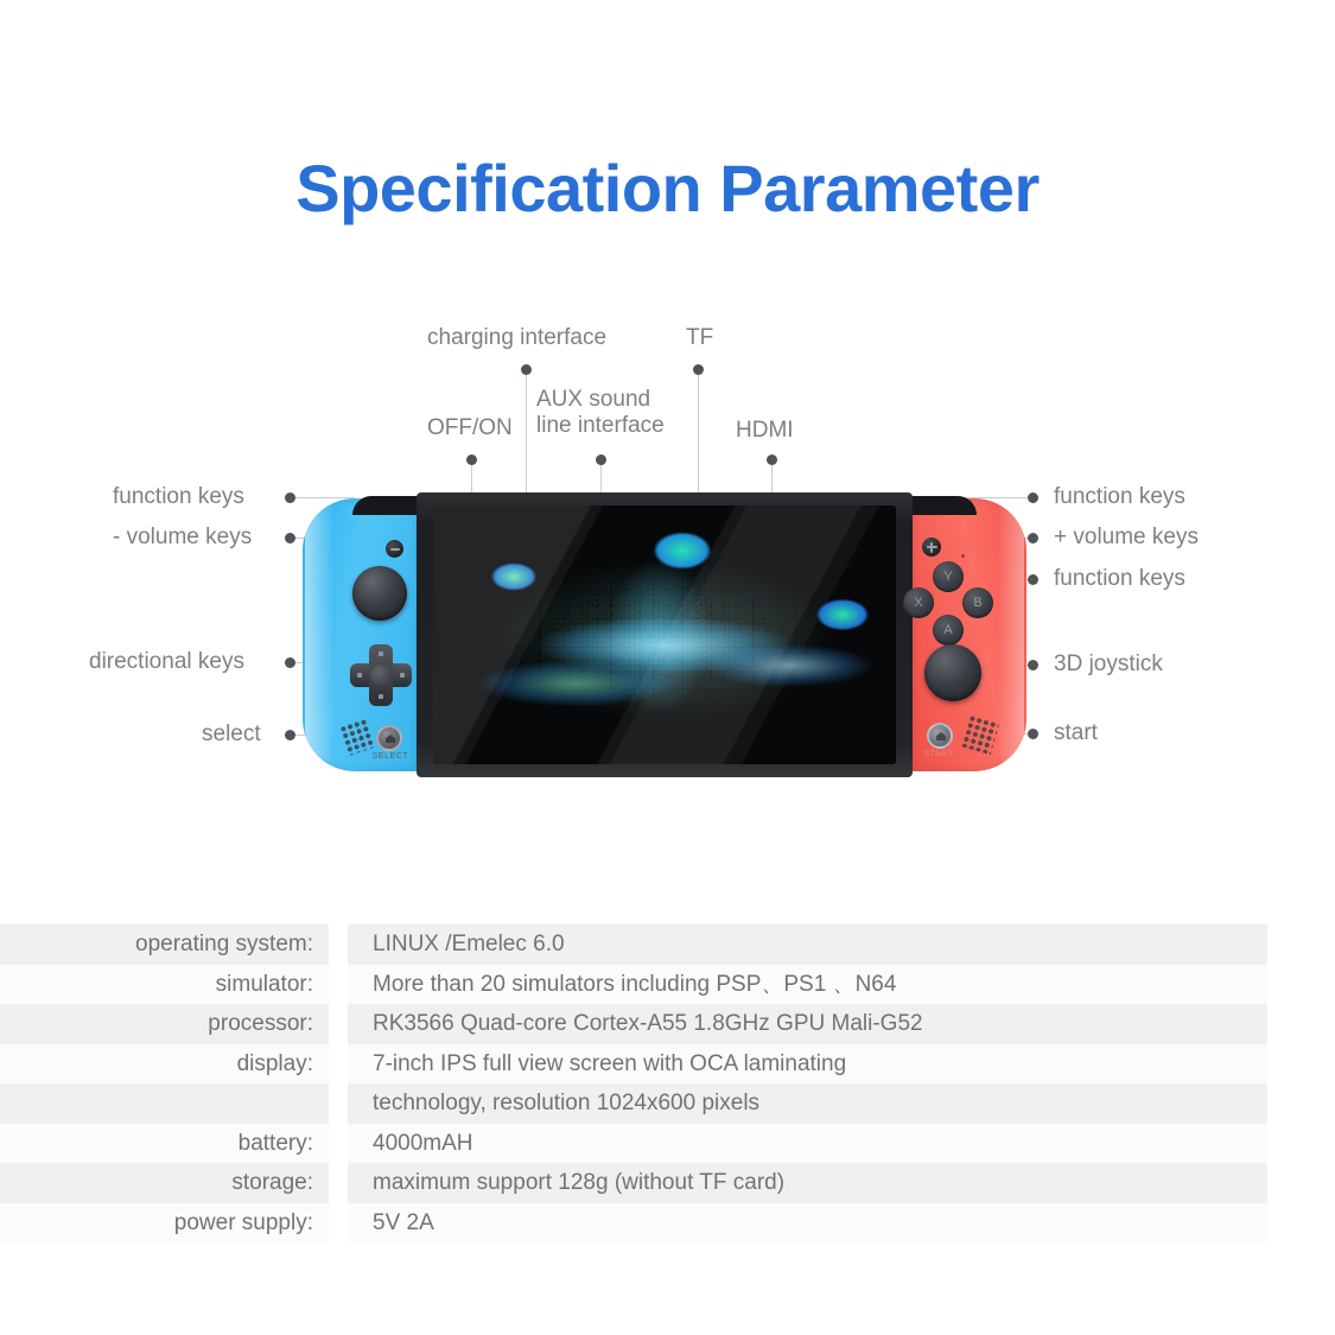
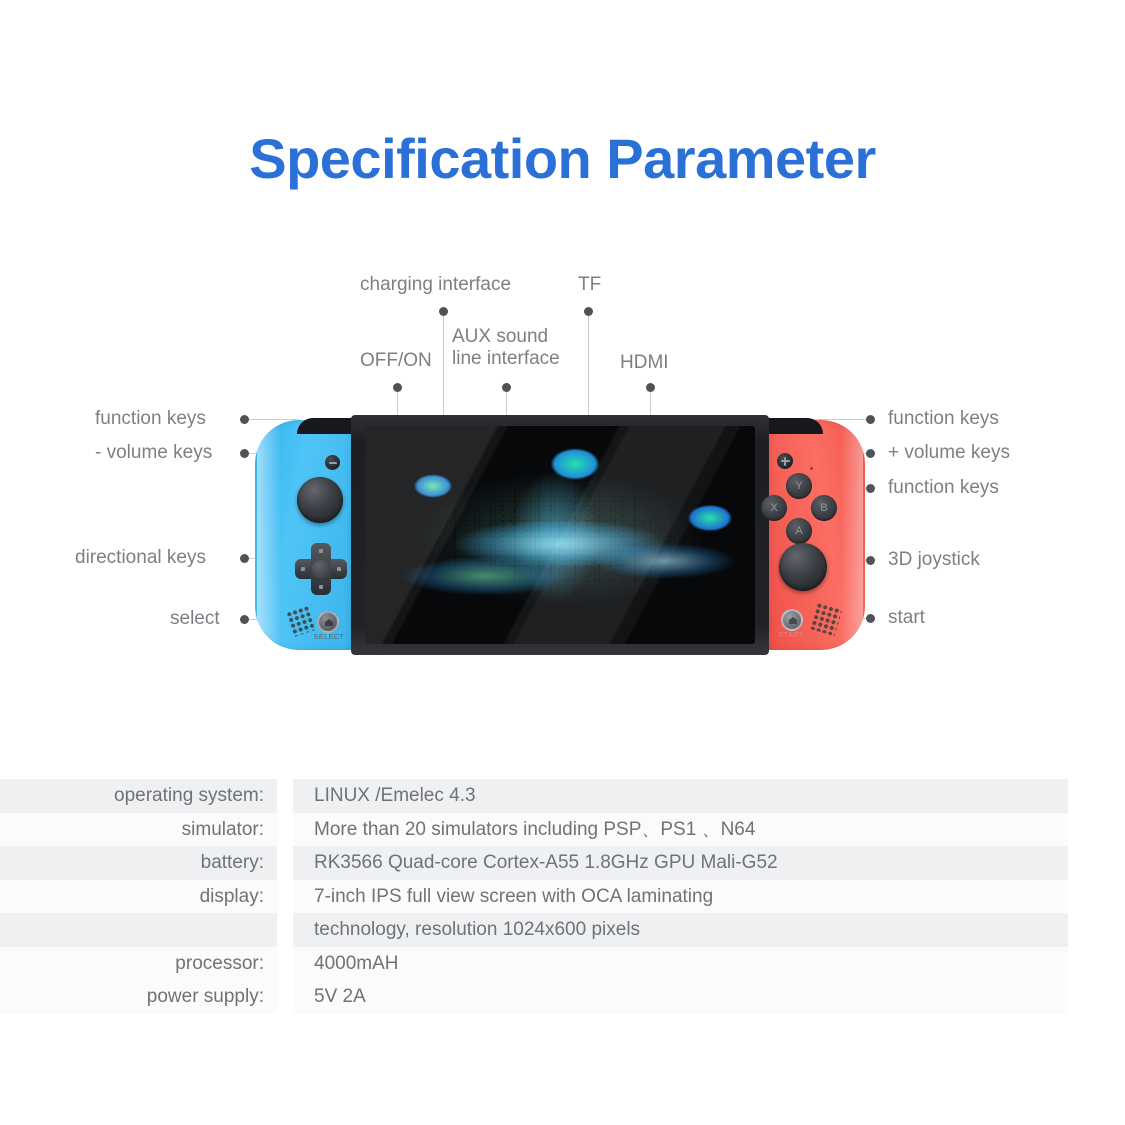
  Specification Parameter
  charging interface
  TF
  OFF/ON
  AUX sound
  line interface
  HDMI
  function keys
  - volume keys
  directional keys
  select
  function keys
  + volume keys
  function keys
  3D joystick
  start
  Y
  X
  B
  A
  operating system:
- LINUX /Emelec 6.0
+ LINUX /Emelec 4.3
  simulator:
  More than 20 simulators including PSP、PS1 、N64
- processor:
+ battery:
  RK3566 Quad-core Cortex-A55 1.8GHz GPU Mali-G52
  display:
  7-inch IPS full view screen with OCA laminating
  technology, resolution 1024x600 pixels
- battery:
+ processor:
  4000mAH
- storage:
- maximum support 128g (without TF card)
  power supply:
  5V 2A
